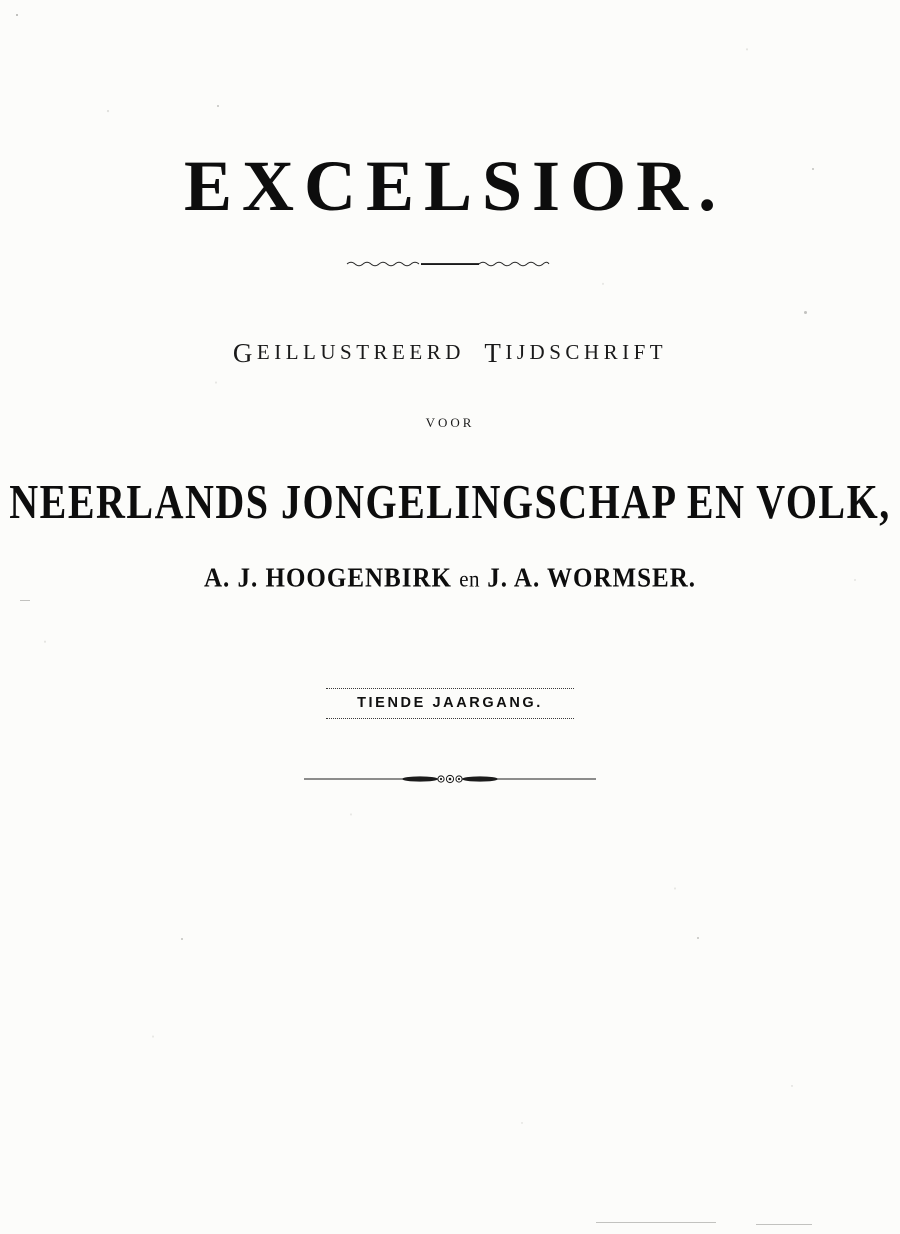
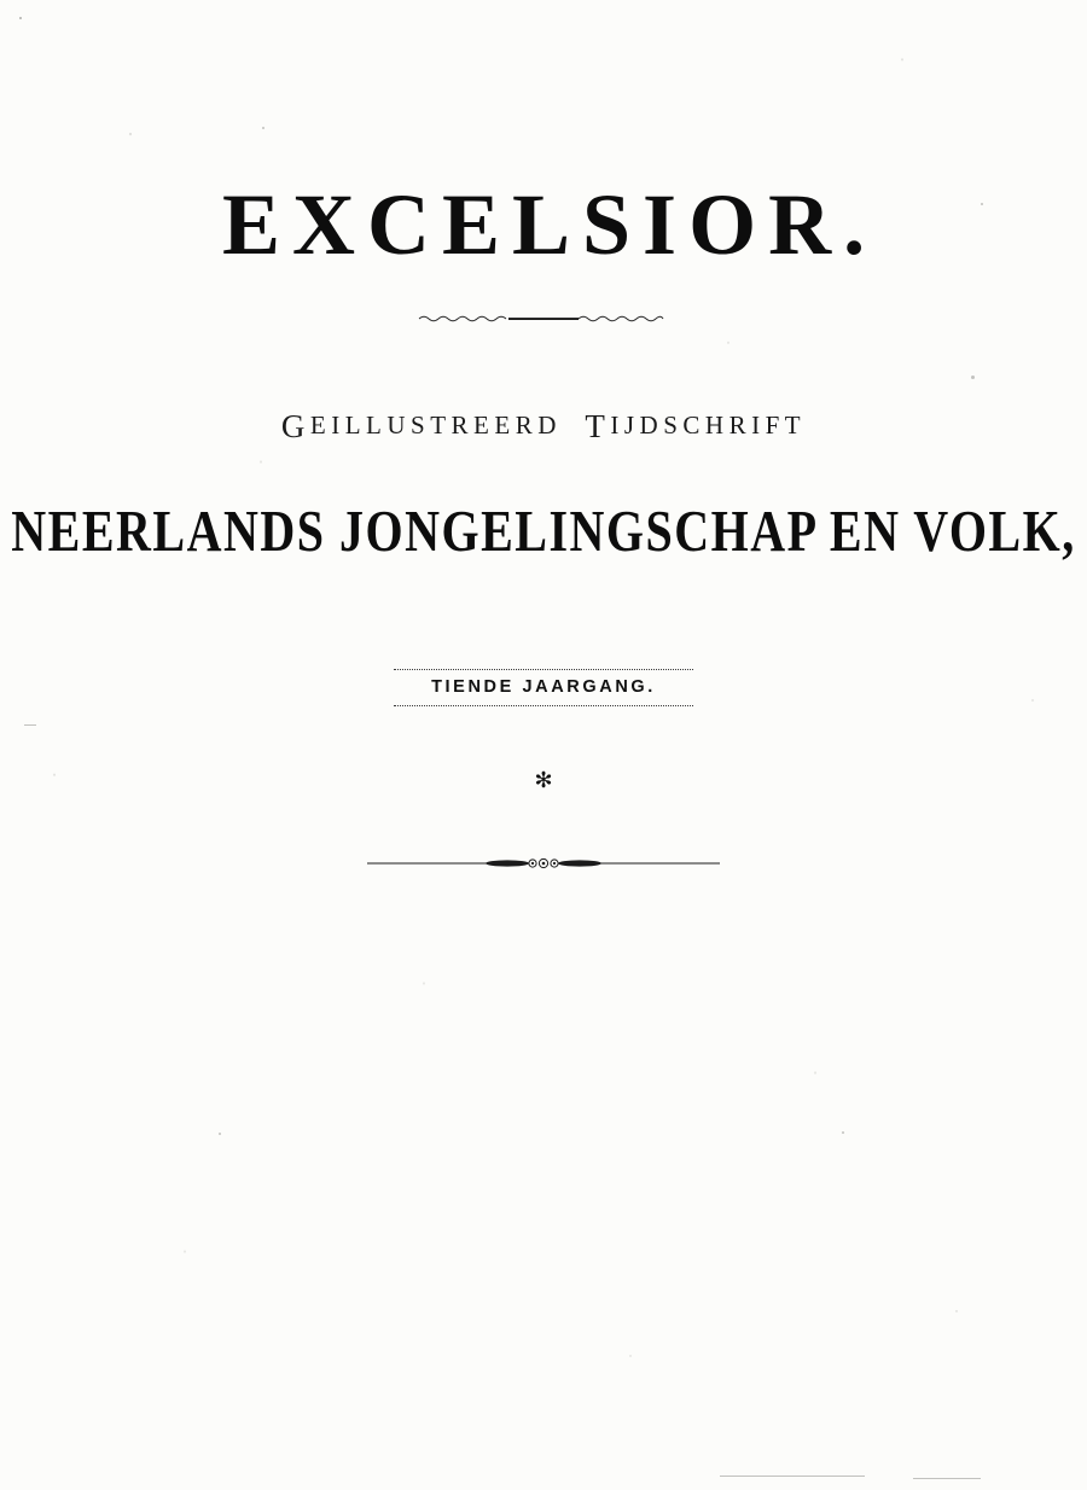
  EXCELSIOR.
  GEILLUSTREERD TIJDSCHRIFT
- VOOR
  NEERLANDS JONGELINGSCHAP EN VOLK,
- A. J. HOOGENBIRK en J. A. WORMSER.
  TIENDE JAARGANG.
+ ✻
